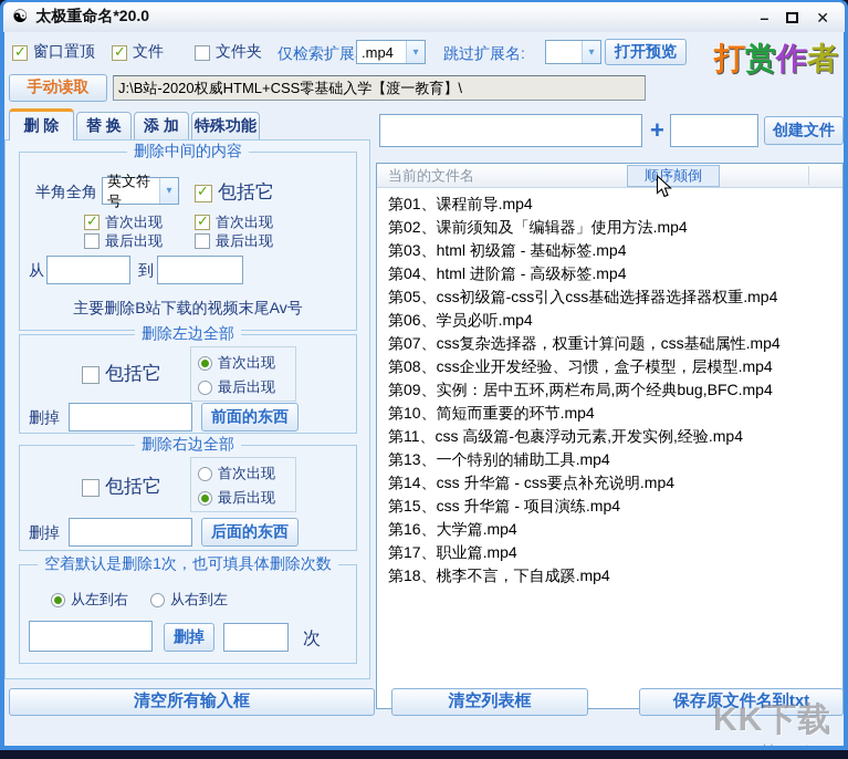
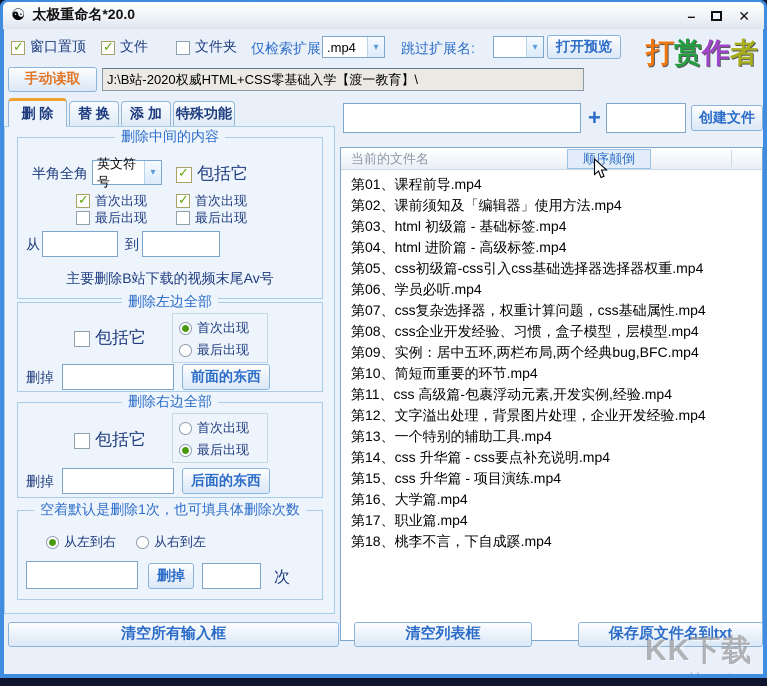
  ☯
  太极重命名*20.0
  –
  ✕
  窗口置顶
  文件
  文件夹
  仅检索扩展
  .mp4
  ▾
  跳过扩展名:
  ▾
  打开预览
  打
  赏
  作
  者
  手动读取
  J:\B站-2020权威HTML+CSS零基础入学【渡一教育】\
  删 除
  替 换
  添 加
  特殊功能
  删除中间的内容
  半角全角
  英文符号
  ▾
  包括它
  首次出现
  最后出现
  首次出现
  最后出现
  从
  到
  主要删除B站下载的视频末尾Av号
  删除左边全部
  包括它
  首次出现
  最后出现
  删掉
  前面的东西
  删除右边全部
  包括它
  首次出现
  最后出现
  删掉
  后面的东西
  空着默认是删除1次，也可填具体删除次数
  从左到右
  从右到左
  删掉
  次
  +
  创建文件
  当前的文件名
  顺序颠倒
  第01、课程前导.mp4
  第02、课前须知及「编辑器」使用方法.mp4
  第03、html 初级篇 - 基础标签.mp4
  第04、html 进阶篇 - 高级标签.mp4
  第05、css初级篇-css引入css基础选择器选择器权重.mp4
  第06、学员必听.mp4
  第07、css复杂选择器，权重计算问题，css基础属性.mp4
  第08、css企业开发经验、习惯，盒子模型，层模型.mp4
  第09、实例：居中五环,两栏布局,两个经典bug,BFC.mp4
  第10、简短而重要的环节.mp4
  第11、css 高级篇-包裹浮动元素,开发实例,经验.mp4
+ 第12、文字溢出处理，背景图片处理，企业开发经验.mp4
  第13、一个特别的辅助工具.mp4
  第14、css 升华篇 - css要点补充说明.mp4
  第15、css 升华篇 - 项目演练.mp4
  第16、大学篇.mp4
  第17、职业篇.mp4
  第18、桃李不言，下自成蹊.mp4
  清空所有输入框
  清空列表框
  保存原文件名到txt
  KK下载
